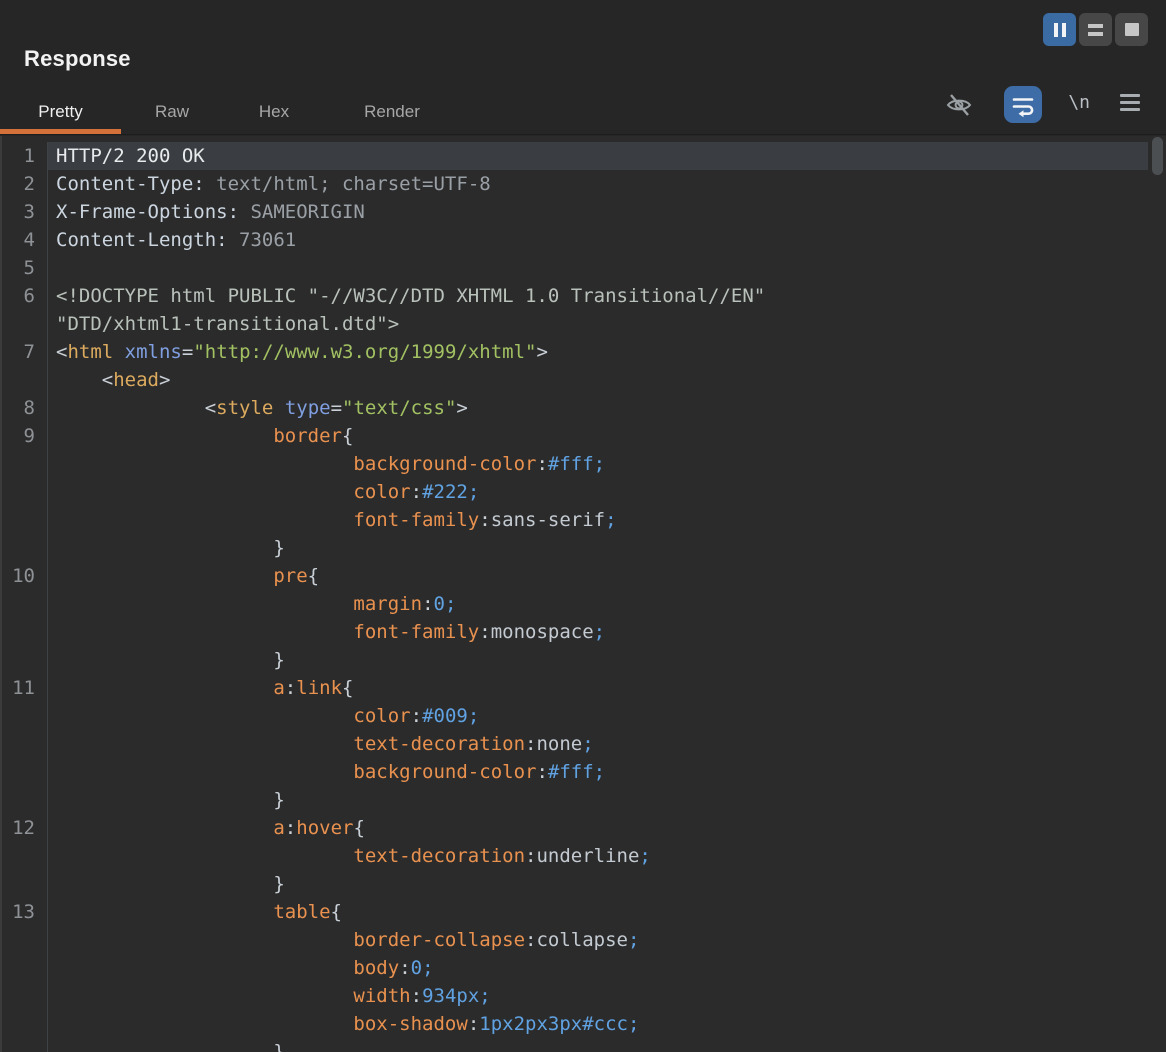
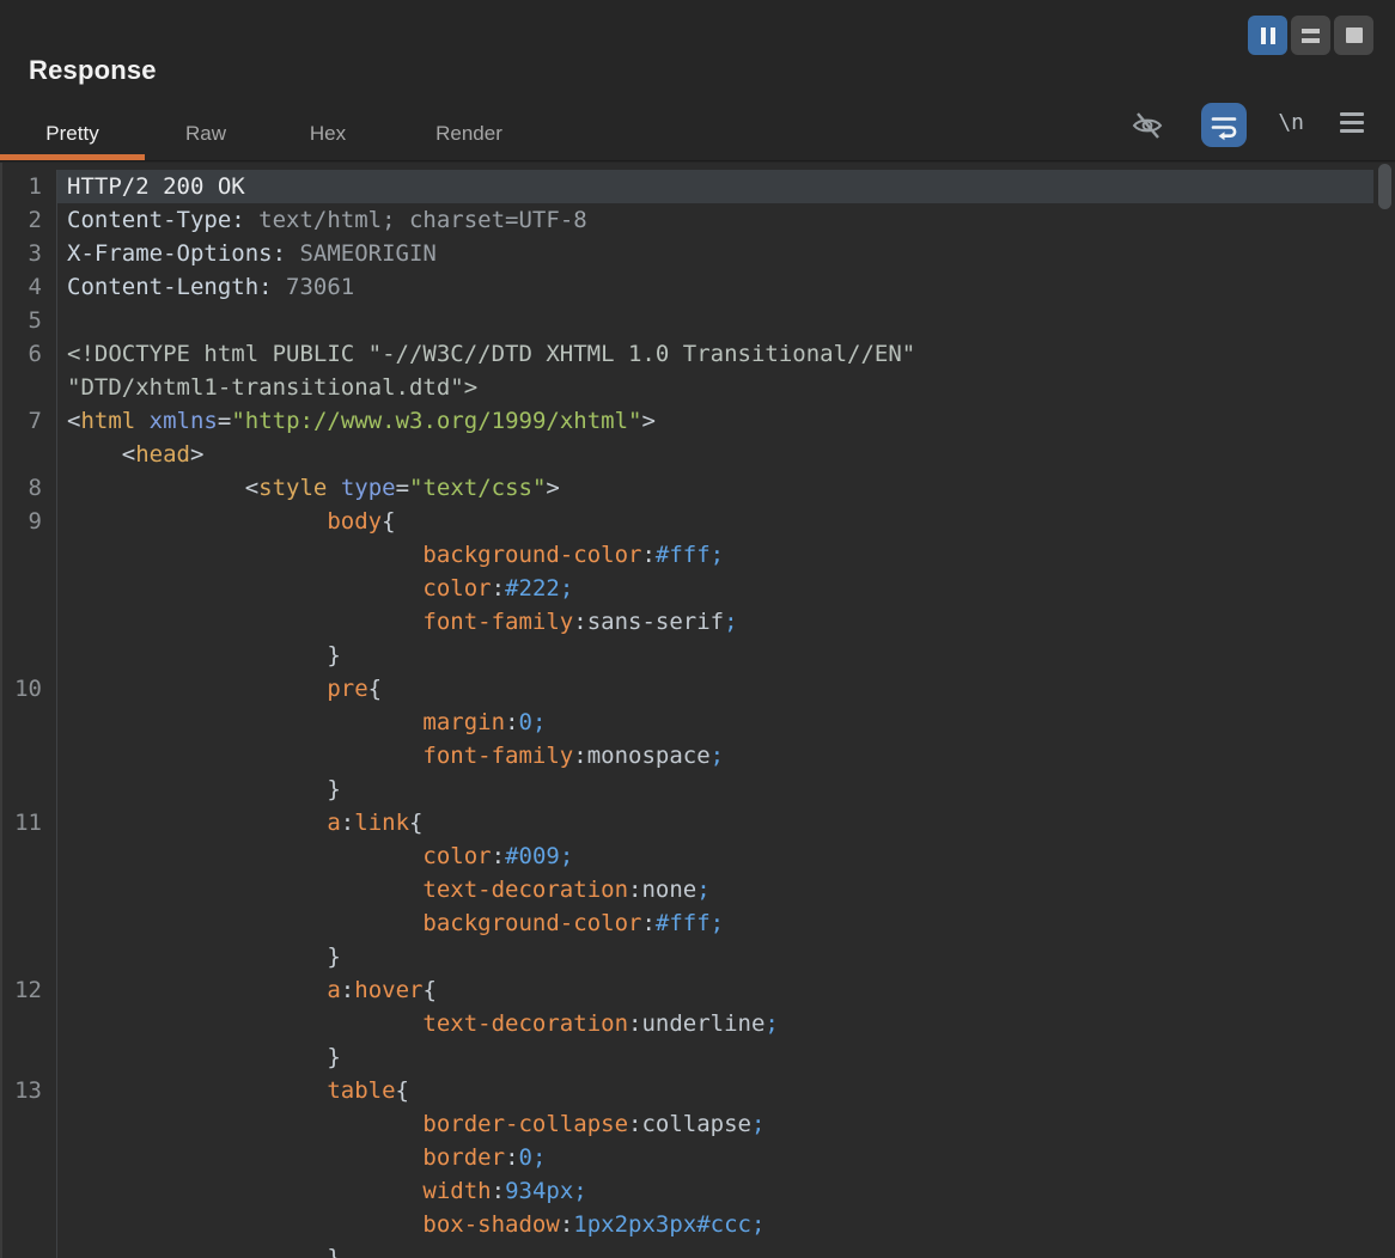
  Response
  Pretty
  Raw
  Hex
  Render
  \n
  1
  HTTP/2 200 OK
  2
  Content-Type: text/html; charset=UTF-8
  3
  X-Frame-Options: SAMEORIGIN
  4
  Content-Length: 73061
  5
  6
  <!DOCTYPE html PUBLIC "-//W3C//DTD XHTML 1.0 Transitional//EN"
  "DTD/xhtml1-transitional.dtd">
  7
  <html xmlns="http://www.w3.org/1999/xhtml">
  <head>
  8
  <style type="text/css">
  9
- border{
+ body{
  background-color:#fff;
  color:#222;
  font-family:sans-serif;
  }
  10
  pre{
  margin:0;
  font-family:monospace;
  }
  11
  a:link{
  color:#009;
  text-decoration:none;
  background-color:#fff;
  }
  12
  a:hover{
  text-decoration:underline;
  }
  13
  table{
  border-collapse:collapse;
- body:0;
+ border:0;
  width:934px;
  box-shadow:1px2px3px#ccc;
